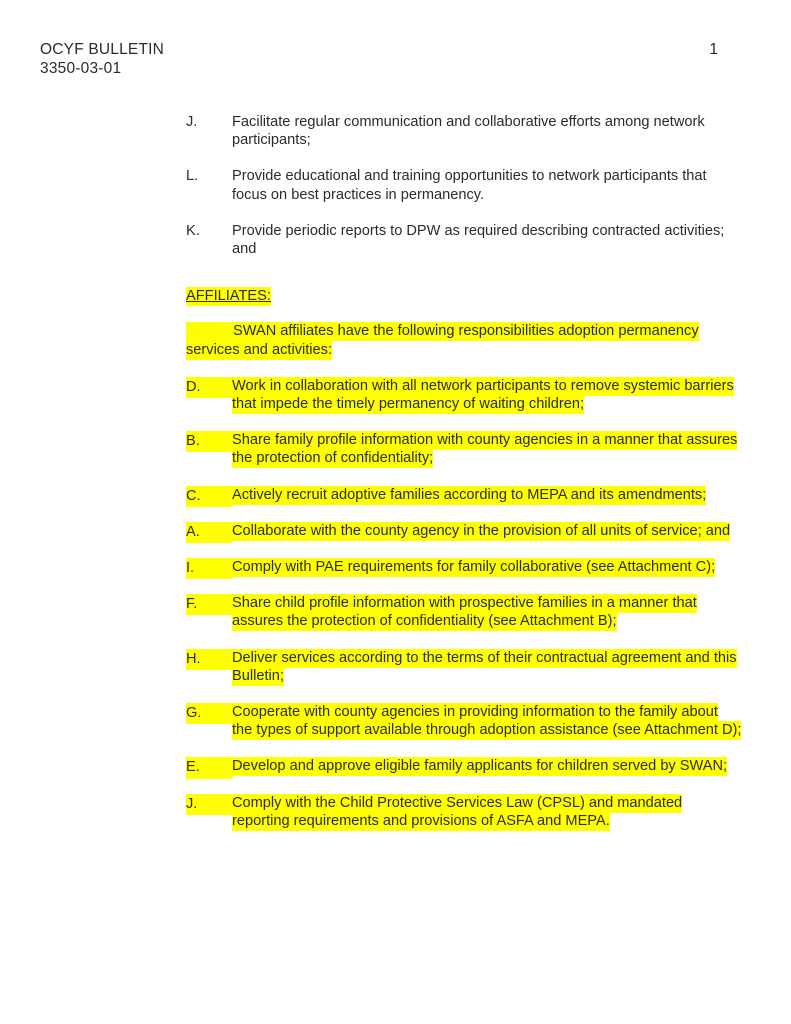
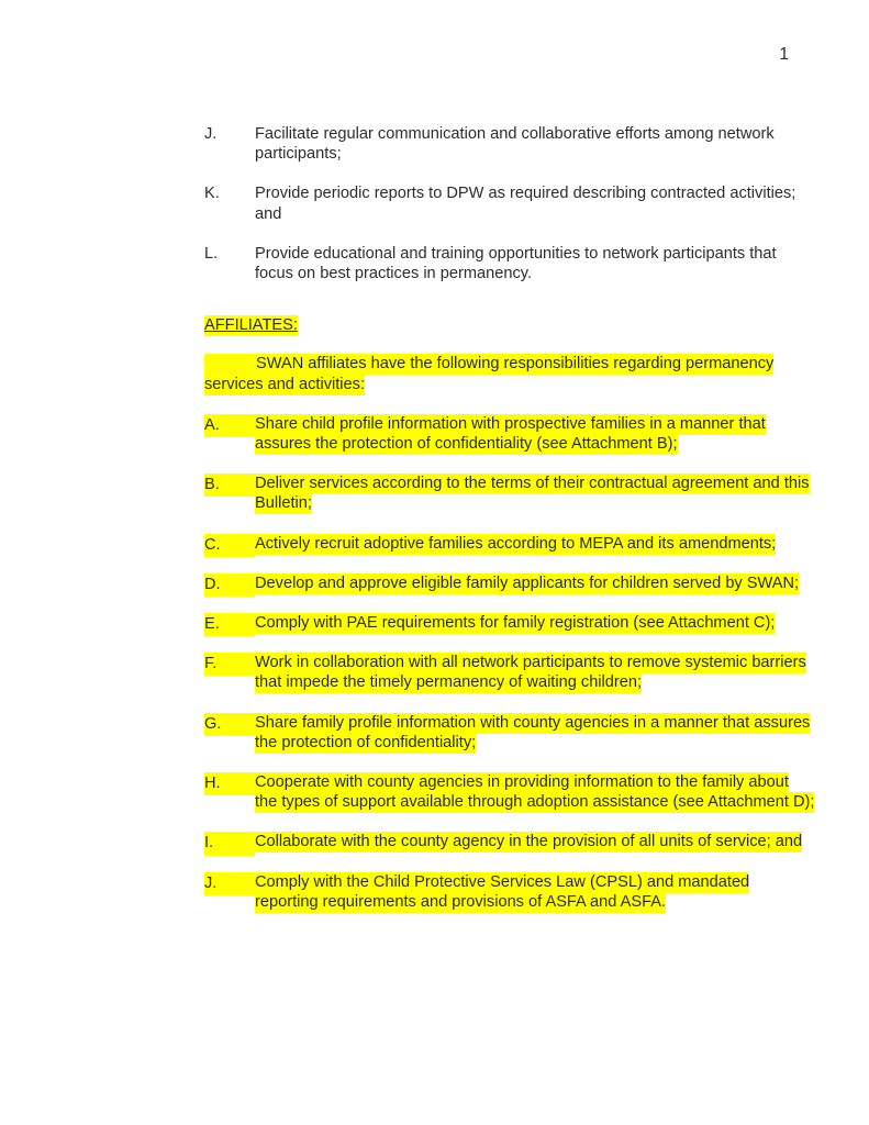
- OCYF BULLETIN
- 3350-03-01
  1
  J.
  Facilitate regular communication and collaborative efforts among network participants;
- L.
+ K.
- Provide educational and training opportunities to network participants that focus on best practices in permanency.
+ Provide periodic reports to DPW as required describing contracted activities; and
- K.
+ L.
- Provide periodic reports to DPW as required describing contracted activities; and
+ Provide educational and training opportunities to network participants that focus on best practices in permanency.
  AFFILIATES:
- SWAN affiliates have the following responsibilities adoption permanency services and activities:
+ SWAN affiliates have the following responsibilities regarding permanency services and activities:
- D.
+ A.
- Work in collaboration with all network participants to remove systemic barriers that impede the timely permanency of waiting children;
+ Share child profile information with prospective families in a manner that assures the protection of confidentiality (see Attachment B);
  B.
- Share family profile information with county agencies in a manner that assures the protection of confidentiality;
+ Deliver services according to the terms of their contractual agreement and this Bulletin;
  C.
  Actively recruit adoptive families according to MEPA and its amendments;
- A.
+ D.
- Collaborate with the county agency in the provision of all units of service; and
+ Develop and approve eligible family applicants for children served by SWAN;
- I.
+ E.
- Comply with PAE requirements for family collaborative (see Attachment C);
+ Comply with PAE requirements for family registration (see Attachment C);
  F.
- Share child profile information with prospective families in a manner that assures the protection of confidentiality (see Attachment B);
+ Work in collaboration with all network participants to remove systemic barriers that impede the timely permanency of waiting children;
- H.
+ G.
- Deliver services according to the terms of their contractual agreement and this Bulletin;
+ Share family profile information with county agencies in a manner that assures the protection of confidentiality;
- G.
+ H.
  Cooperate with county agencies in providing information to the family about the types of support available through adoption assistance (see Attachment D);
- E.
+ I.
- Develop and approve eligible family applicants for children served by SWAN;
+ Collaborate with the county agency in the provision of all units of service; and
  J.
- Comply with the Child Protective Services Law (CPSL) and mandated reporting requirements and provisions of ASFA and MEPA.
+ Comply with the Child Protective Services Law (CPSL) and mandated reporting requirements and provisions of ASFA and ASFA.
